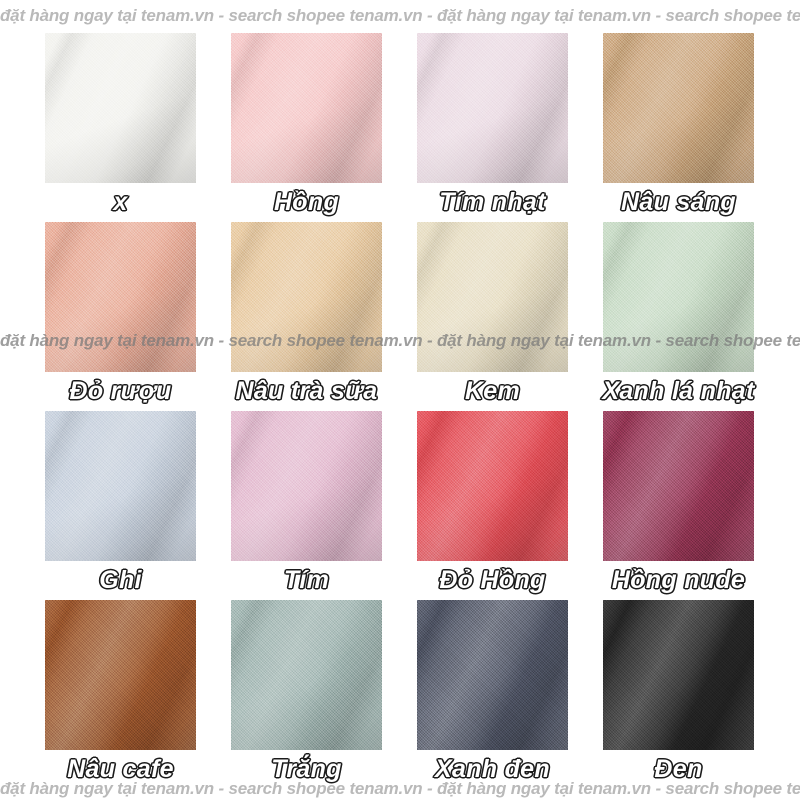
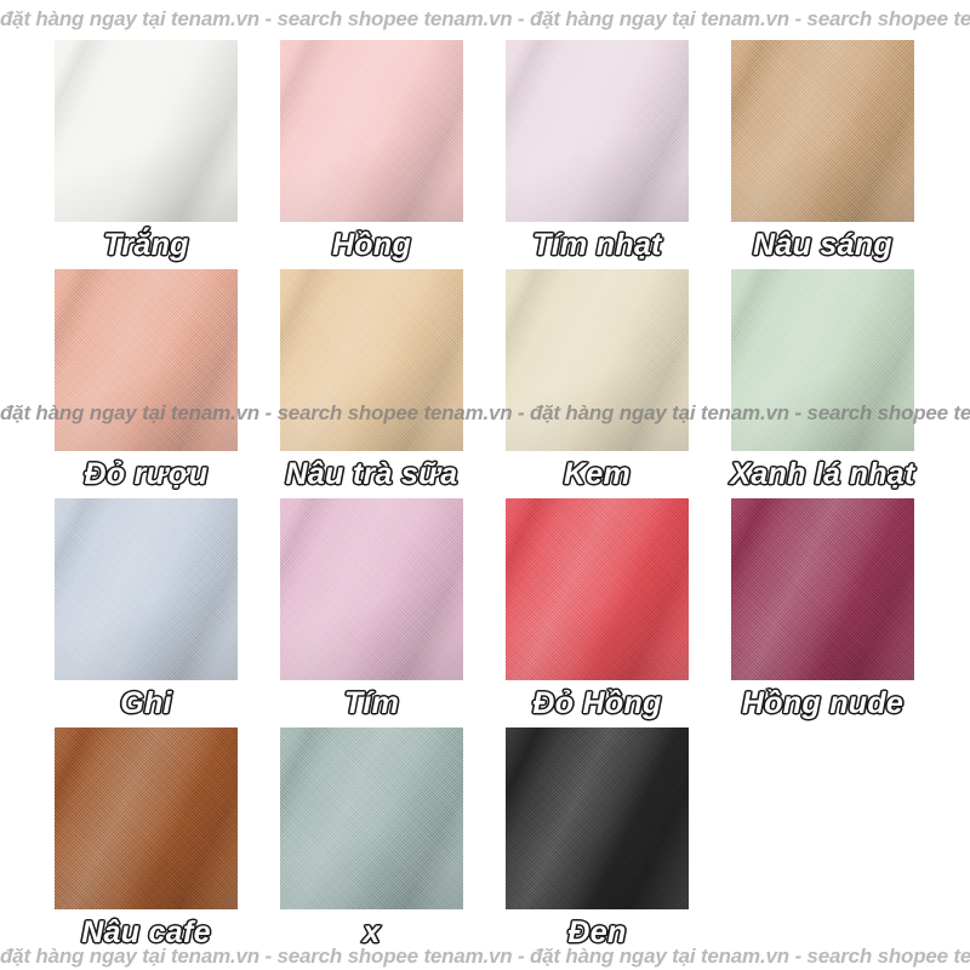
  đặt hàng ngay tại tenam.vn - search shopee tenam.vn - đặt hàng ngay tại tenam.vn - search shopee te
  đặt hàng ngay tại tenam.vn - search shopee tenam.vn - đặt hàng ngay tại tenam.vn - search shopee te
  đặt hàng ngay tại tenam.vn - search shopee tenam.vn - đặt hàng ngay tại tenam.vn - search shopee te
- x
+ Trắng
  Hồng
  Tím nhạt
  Nâu sáng
  Đỏ rượu
  Nâu trà sữa
  Kem
  Xanh lá nhạt
  Ghi
  Tím
  Đỏ Hồng
  Hồng nude
  Nâu cafe
- Trắng
+ x
- Xanh đen
  Đen
